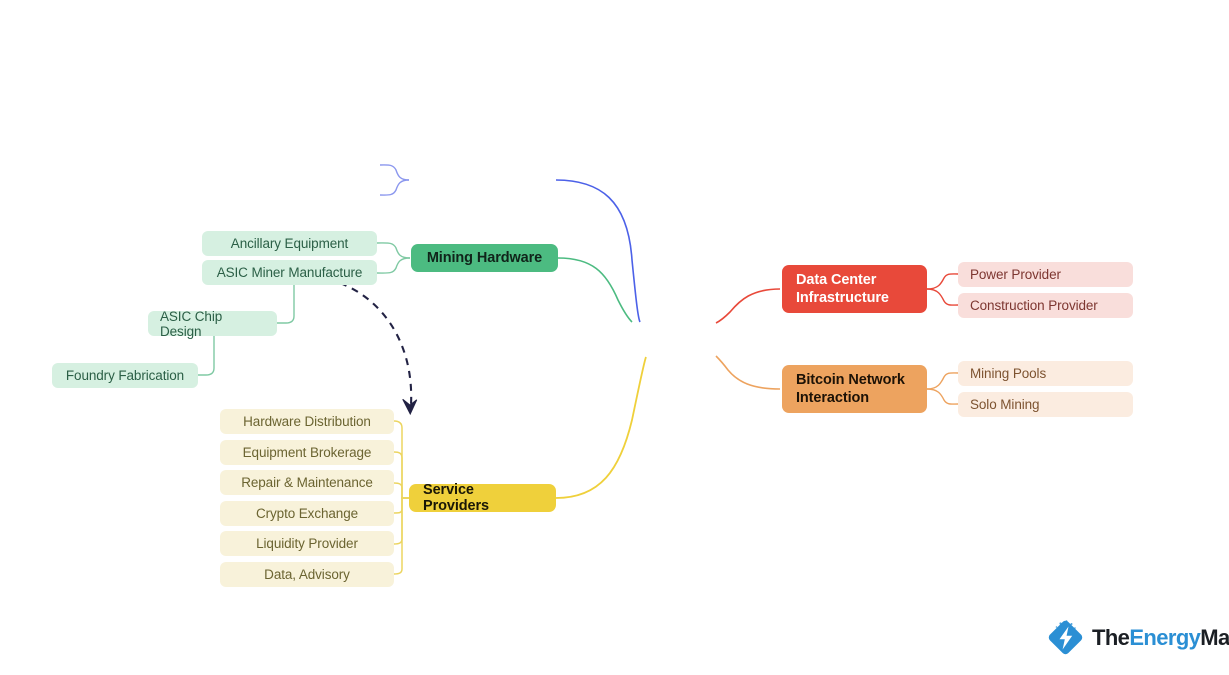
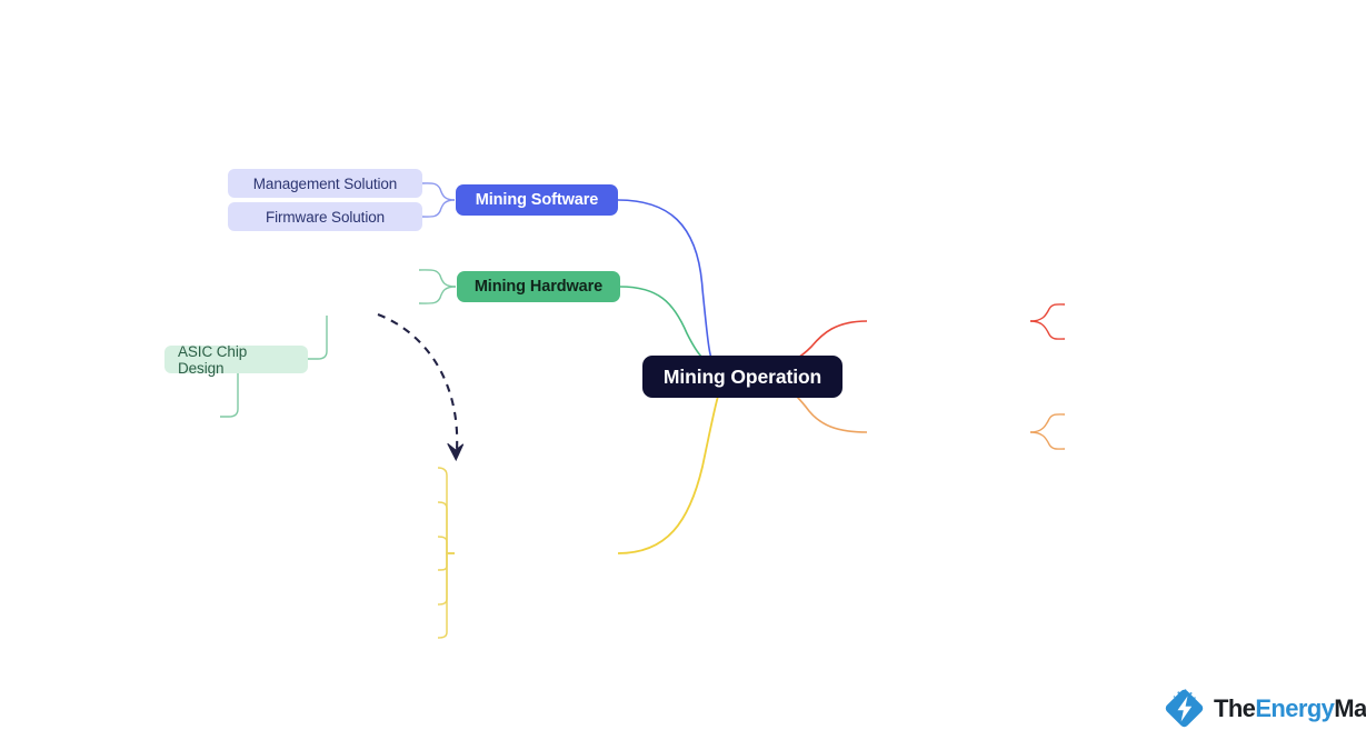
+ Mining Operation
+ Mining Software
+ Management Solution
+ Firmware Solution
  Mining Hardware
- Ancillary Equipment
- ASIC Miner Manufacture
  ASIC Chip Design
- Foundry Fabrication
- Service Providers
- Hardware Distribution
- Equipment Brokerage
- Repair & Maintenance
- Crypto Exchange
- Liquidity Provider
- Data, Advisory
- Data Center
- Infrastructure
- Power Provider
- Construction Provider
- Bitcoin Network
- Interaction
- Mining Pools
- Solo Mining
  TheEnergyMa
